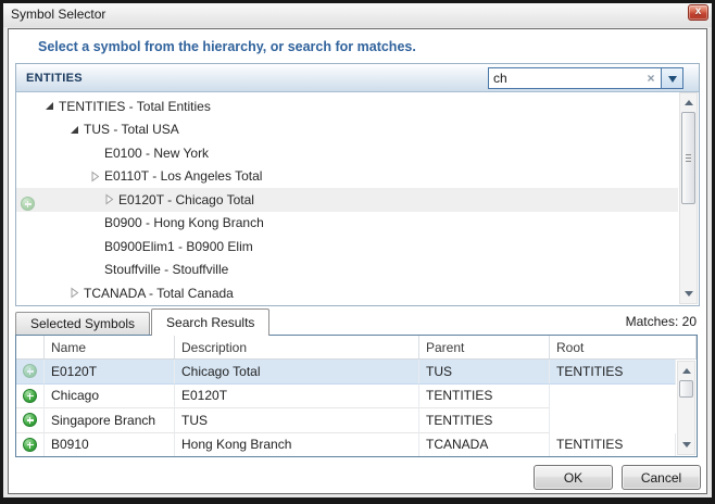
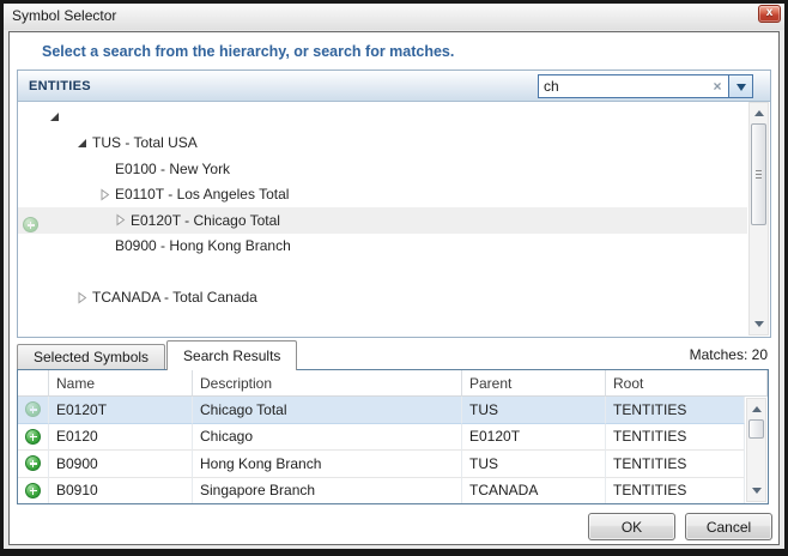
  Symbol Selector
  x
- Select a symbol from the hierarchy, or search for matches.
+ Select a search from the hierarchy, or search for matches.
  ENTITIES
  ch
  ×
- TENTITIES - Total Entities
  TUS - Total USA
  E0100 - New York
  E0110T - Los Angeles Total
  E0120T - Chicago Total
  B0900 - Hong Kong Branch
- B0900Elim1 - B0900 Elim
- Stouffville - Stouffville
  TCANADA - Total Canada
  Selected Symbols
  Search Results
  Matches: 20
  Name
  Description
  Parent
  Root
  E0120T
  Chicago Total
  TUS
  TENTITIES
+ E0120
  Chicago
  E0120T
  TENTITIES
+ B0900
- Singapore Branch
+ Hong Kong Branch
  TUS
  TENTITIES
  B0910
- Hong Kong Branch
+ Singapore Branch
  TCANADA
  TENTITIES
  OK
  Cancel
